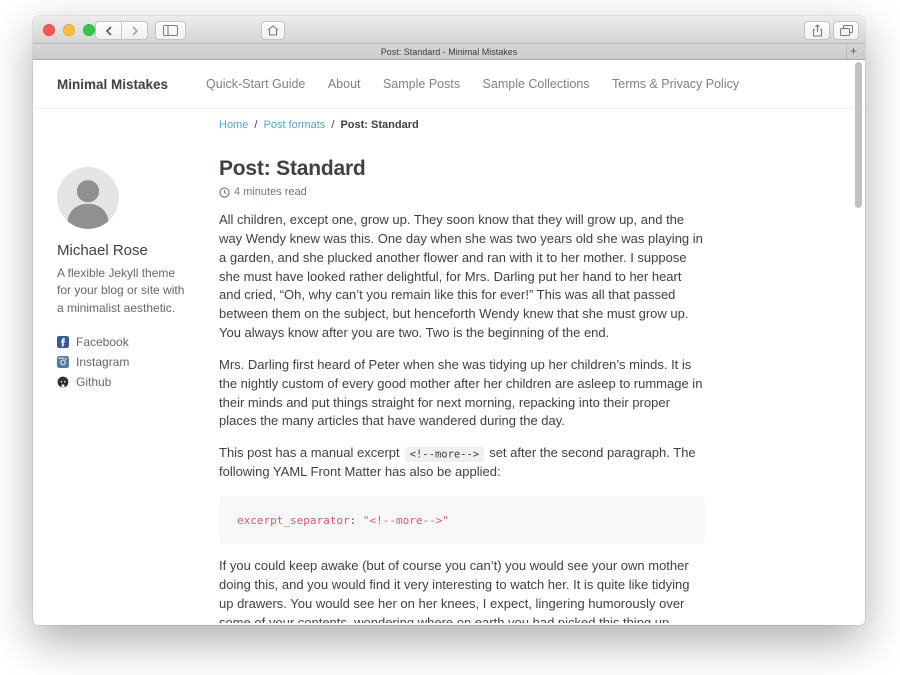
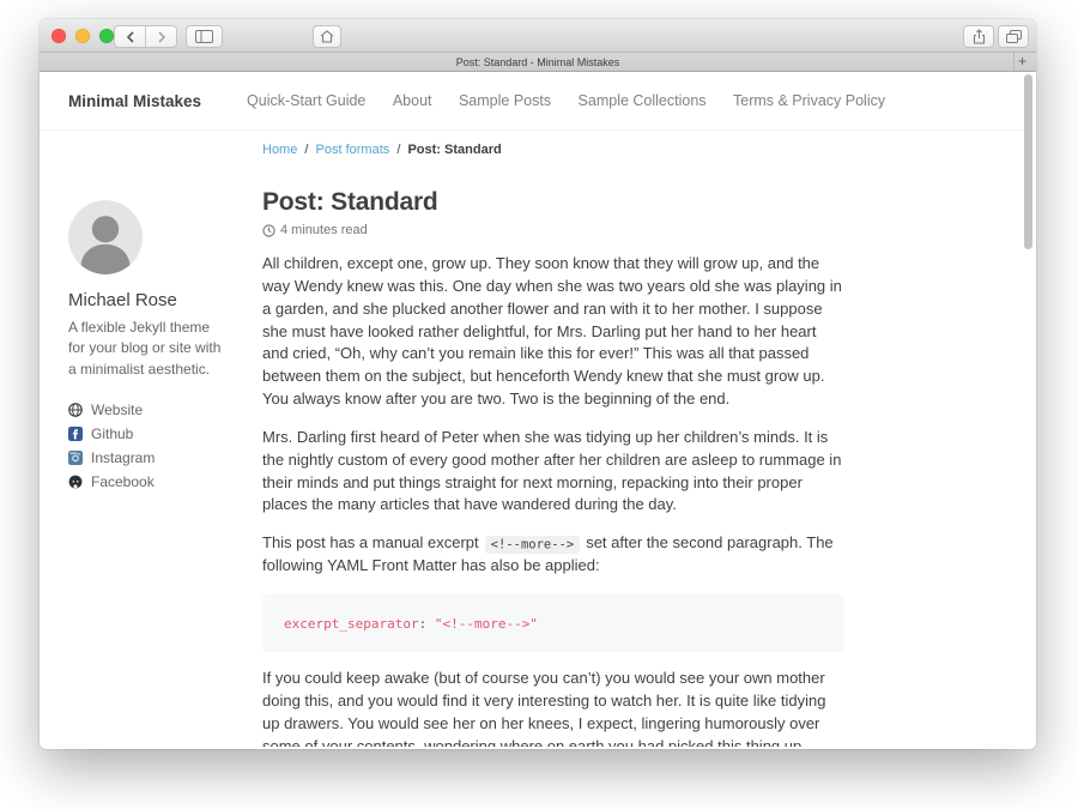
  Post: Standard - Minimal Mistakes
  +
  Minimal Mistakes
  Quick-Start Guide About Sample Posts Sample Collections Terms & Privacy Policy
  Michael Rose
  A flexible Jekyll theme for your blog or site with a minimalist aesthetic.
+ Website
- Facebook
+ Github
  Instagram
- Github
+ Facebook
  Home / Post formats / Post: Standard
  Post: Standard
  4 minutes read
  All children, except one, grow up. They soon know that they will grow up, and the way Wendy knew was this. One day when she was two years old she was playing in a garden, and she plucked another flower and ran with it to her mother. I suppose she must have looked rather delightful, for Mrs. Darling put her hand to her heart and cried, “Oh, why can’t you remain like this for ever!” This was all that passed between them on the subject, but henceforth Wendy knew that she must grow up. You always know after you are two. Two is the beginning of the end.
  Mrs. Darling first heard of Peter when she was tidying up her children’s minds. It is the nightly custom of every good mother after her children are asleep to rummage in their minds and put things straight for next morning, repacking into their proper places the many articles that have wandered during the day.
  This post has a manual excerpt <!--more--> set after the second paragraph. The following YAML Front Matter has also be applied:
  excerpt_separator: "<!--more-->"
